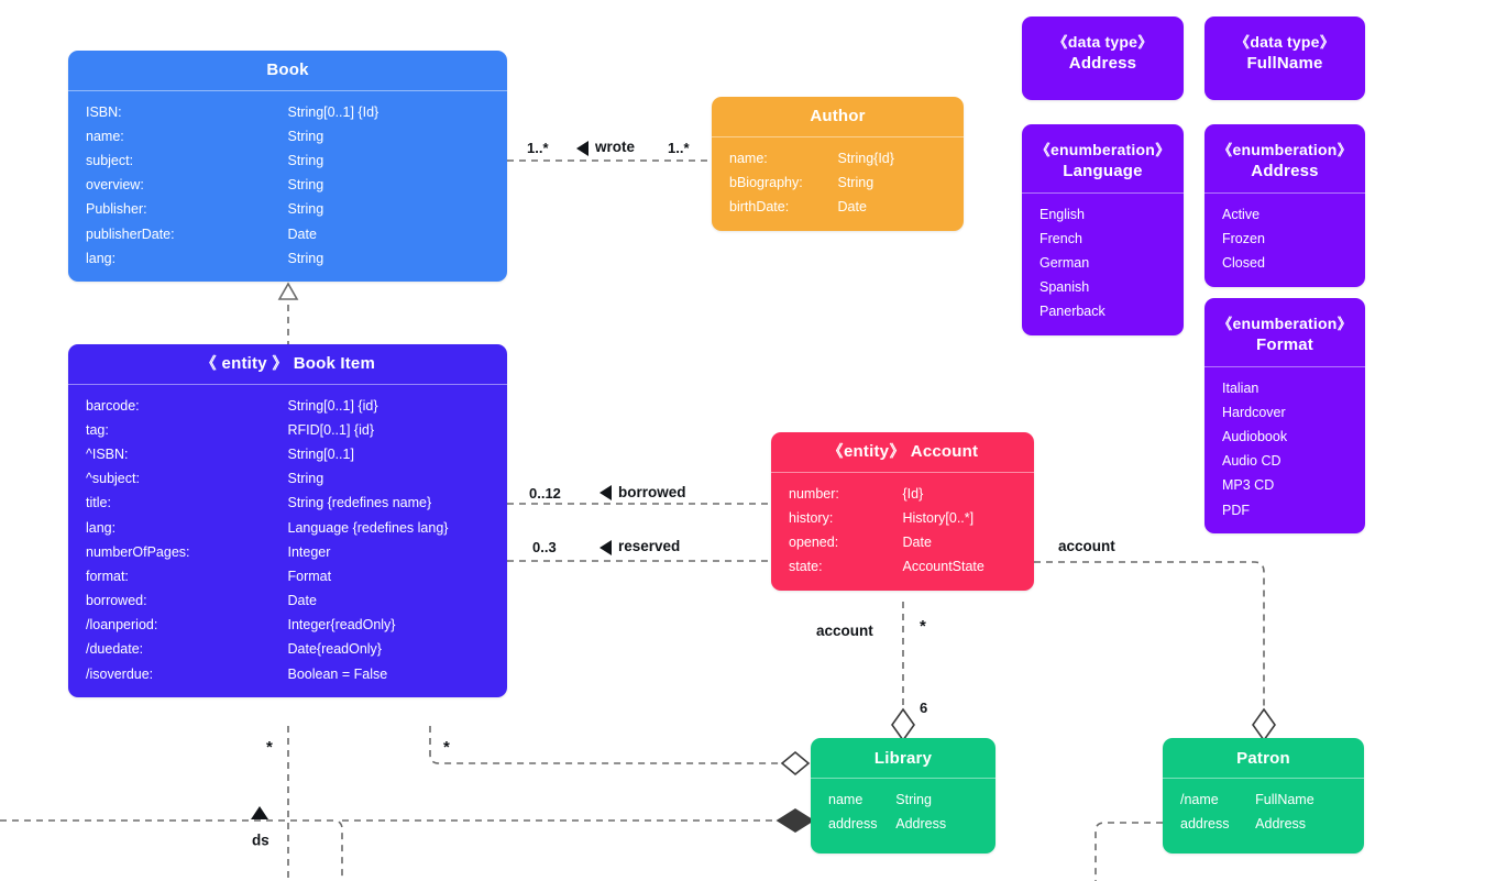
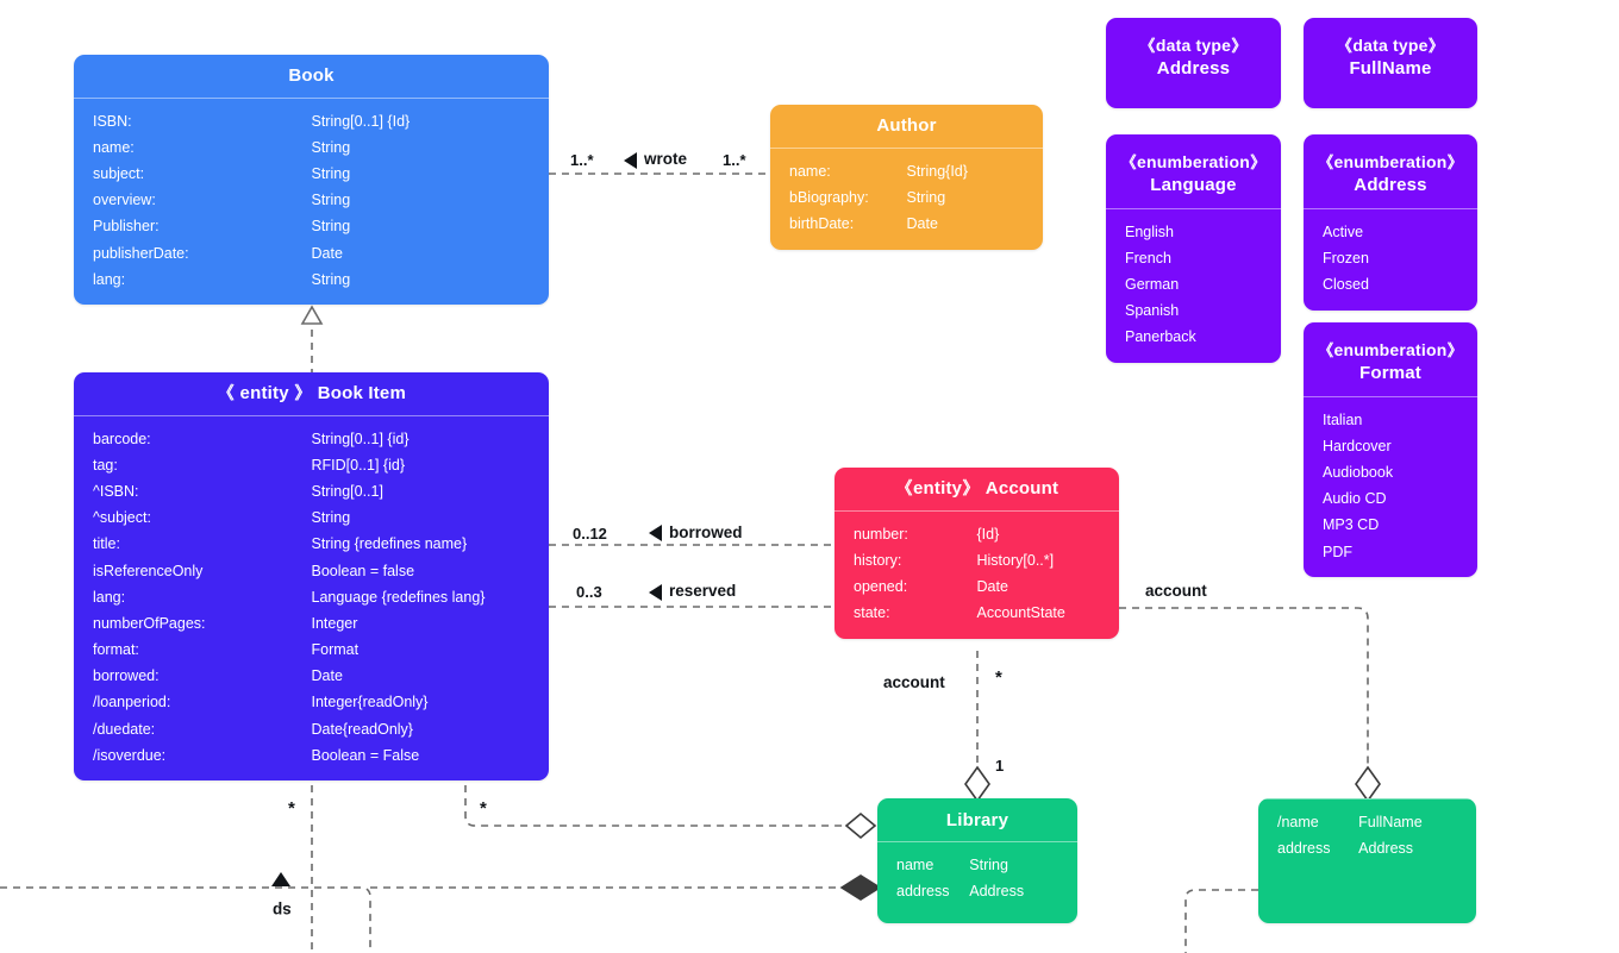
  Book
  ISBN:
  String[0..1] {Id}
  name:
  String
  subject:
  String
  overview:
  String
  Publisher:
  String
  publisherDate:
  Date
  lang:
  String
  《 entity 》 Book Item
  barcode:
  String[0..1] {id}
  tag:
  RFID[0..1] {id}
  ^ISBN:
  String[0..1]
  ^subject:
  String
  title:
  String {redefines name}
+ isReferenceOnly
+ Boolean = false
  lang:
  Language {redefines lang}
  numberOfPages:
  Integer
  format:
  Format
  borrowed:
  Date
  /loanperiod:
  Integer{readOnly}
  /duedate:
  Date{readOnly}
  /isoverdue:
  Boolean = False
  Author
  name:
  String{Id}
  bBiography:
  String
  birthDate:
  Date
  《entity》 Account
  number:
  {Id}
  history:
  History[0..*]
  opened:
  Date
  state:
  AccountState
  Library
  name
  String
  address
  Address
- Patron
  /name
  FullName
  address
  Address
  《data type》
  Address
  《data type》
  FullName
  《enumberation》
  Language
  English
  French
  German
  Spanish
  Panerback
  《enumberation》
  Address
  Active
  Frozen
  Closed
  《enumberation》
  Format
  Italian
  Hardcover
  Audiobook
  Audio CD
  MP3 CD
  PDF
  1..*
  wrote
  1..*
  0..12
  borrowed
  0..3
  reserved
  account
  *
- 6
+ 1
  account
  *
  *
